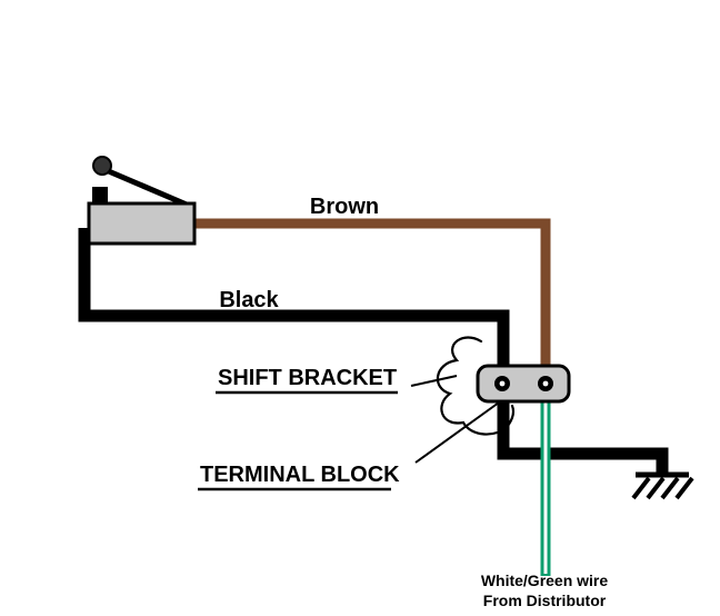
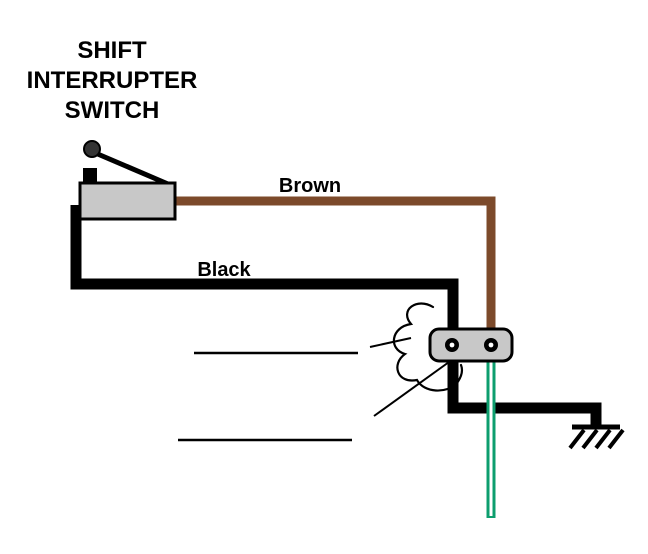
+ SHIFT
+ INTERRUPTER
+ SWITCH
  Brown
  Black
- SHIFT BRACKET
- TERMINAL BLOCK
- White/Green wire
- From Distributor
